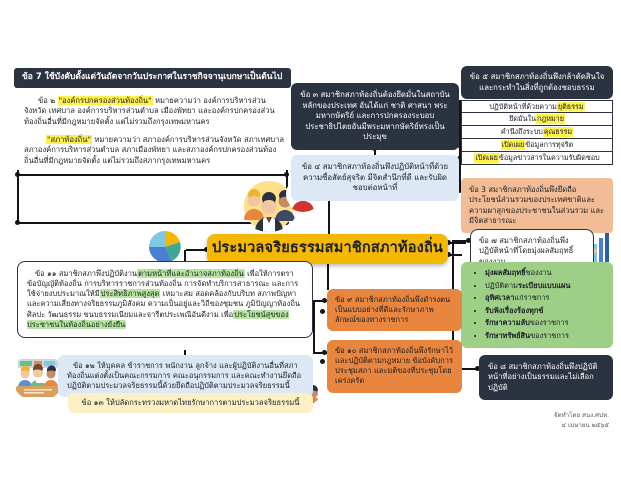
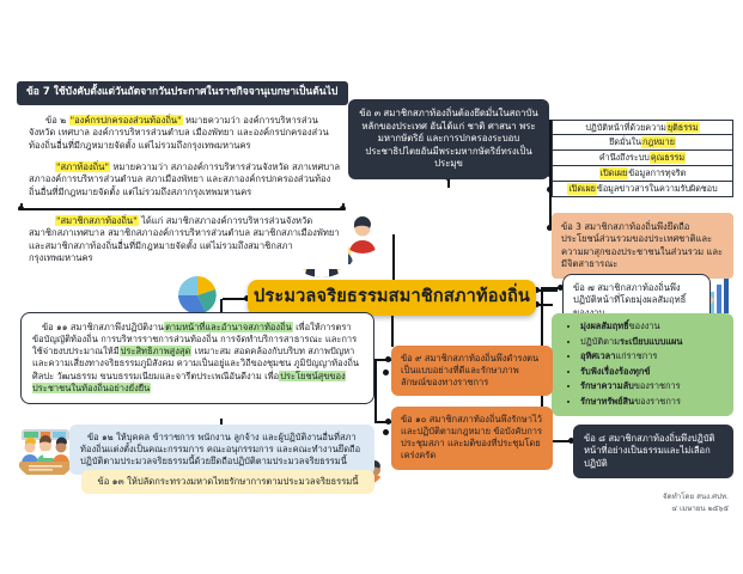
  ข้อ 7 ใช้บังคับตั้งแต่วันถัดจากวันประกาศในราชกิจจานุเบกษาเป็นต้นไป
  ข้อ ๒ "องค์กรปกครองส่วนท้องถิ่น" หมายความว่า องค์การบริหารส่วนจังหวัด เทศบาล องค์การบริหารส่วนตำบล เมืองพัทยา และองค์กรปกครองส่วนท้องถิ่นอื่นที่มีกฎหมายจัดตั้ง แต่ไม่รวมถึงกรุงเทพมหานคร
  "สภาท้องถิ่น" หมายความว่า สภาองค์การบริหารส่วนจังหวัด สภาเทศบาล สภาองค์การบริหารส่วนตำบล สภาเมืองพัทยา และสภาองค์กรปกครองส่วนท้องถิ่นอื่นที่มีกฎหมายจัดตั้ง แต่ไม่รวมถึงสภากรุงเทพมหานคร
+ "สมาชิกสภาท้องถิ่น" ได้แก่ สมาชิกสภาองค์การบริหารส่วนจังหวัด สมาชิกสภาเทศบาล สมาชิกสภาองค์การบริหารส่วนตำบล สมาชิกสภาเมืองพัทยา และสมาชิกสภาท้องถิ่นอื่นที่มีกฎหมายจัดตั้ง แต่ไม่รวมถึงสมาชิกสภากรุงเทพมหานคร
  ข้อ ๓ สมาชิกสภาท้องถิ่นต้องยึดมั่นในสถาบันหลักของประเทศ อันได้แก่ ชาติ ศาสนา พระมหากษัตริย์ และการปกครองระบอบประชาธิปไตยอันมีพระมหากษัตริย์ทรงเป็นประมุข
- ข้อ ๔ สมาชิกสภาท้องถิ่นพึงปฏิบัติหน้าที่ด้วยความซื่อสัตย์สุจริต มีจิตสำนึกที่ดี และรับผิดชอบต่อหน้าที่
- ข้อ ๕ สมาชิกสภาท้องถิ่นพึงกล้าตัดสินใจและกระทำในสิ่งที่ถูกต้องชอบธรรม
  ปฏิบัติหน้าที่ด้วยความ
  ยุติธรรม
  ยึดมั่นใน
  กฎหมาย
  คำนึงถึงระบบ
  คุณธรรม
  เปิดเผย
  ข้อมูลการทุจริต
  เปิดเผย
  ข้อมูลข่าวสารในความรับผิดชอบ
  ข้อ 3 สมาชิกสภาท้องถิ่นพึงยึดถือประโยชน์ส่วนรวมของประเทศชาติและความผาสุกของประชาชนในส่วนรวม และมีจิตสาธารณะ
  ข้อ ๗ สมาชิกสภาท้องถิ่นพึงปฏิบัติหน้าที่โดยมุ่งผลสัมฤทธิ์ของงาน
  มุ่งผลสัมฤทธิ์ของงาน
  ปฏิบัติตามระเบียบแบบแผน
  อุทิศเวลาแก่ราชการ
  รับฟังเรื่องร้องทุกข์
  รักษาความลับของราชการ
  รักษาทรัพย์สินของราชการ
  ข้อ ๘ สมาชิกสภาท้องถิ่นพึงปฏิบัติหน้าที่อย่างเป็นธรรมและไม่เลือกปฏิบัติ
  ข้อ ๙ สมาชิกสภาท้องถิ่นพึงดำรงตนเป็นแบบอย่างที่ดีและรักษาภาพลักษณ์ของทางราชการ
  ข้อ ๑๐ สมาชิกสภาท้องถิ่นพึงรักษาไว้และปฏิบัติตามกฎหมาย ข้อบังคับการประชุมสภา และมติของที่ประชุมโดยเคร่งครัด
  ประมวลจริยธรรมสมาชิกสภาท้องถิ่น
  ข้อ ๑๑ สมาชิกสภาพึงปฏิบัติงานตามหน้าที่และอำนาจสภาท้องถิ่น เพื่อให้การตราข้อบัญญัติท้องถิ่น การบริหารราชการส่วนท้องถิ่น การจัดทำบริการสาธารณะ และการใช้จ่ายงบประมาณให้มีประสิทธิภาพสูงสุด เหมาะสม สอดคล้องกับบริบท สภาพปัญหาและความเสี่ยงทางจริยธรรมภูมิสังคม ความเป็นอยู่และวิถีของชุมชน ภูมิปัญญาท้องถิ่น ศิลปะ วัฒนธรรม ขนบธรรมเนียมและจารีตประเพณีอันดีงาม เพื่อประโยชน์สุขของประชาชนในท้องถิ่นอย่างยั่งยืน
  ข้อ ๑๒ ให้บุคคล ข้าราชการ พนักงาน ลูกจ้าง และผู้ปฏิบัติงานอื่นที่สภาท้องถิ่นแต่งตั้งเป็นคณะกรรมการ คณะอนุกรรมการ และคณะทำงานยึดถือปฏิบัติตามประมวลจริยธรรมนี้ด้วยยึดถือปฏิบัติตามประมวลจริยธรรมนี้
  ข้อ ๑๓ ให้ปลัดกระทรวงมหาดไทยรักษาการตามประมวลจริยธรรมนี้
